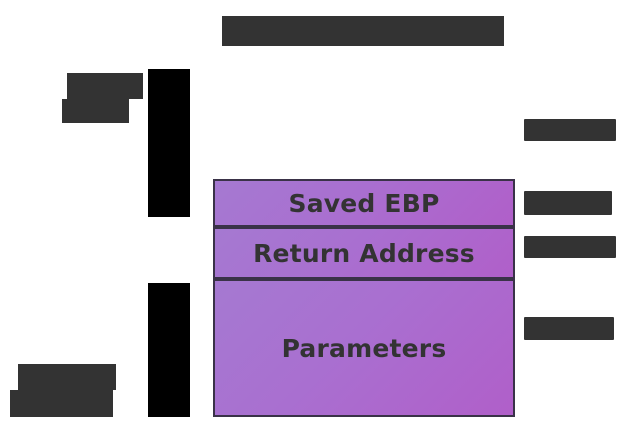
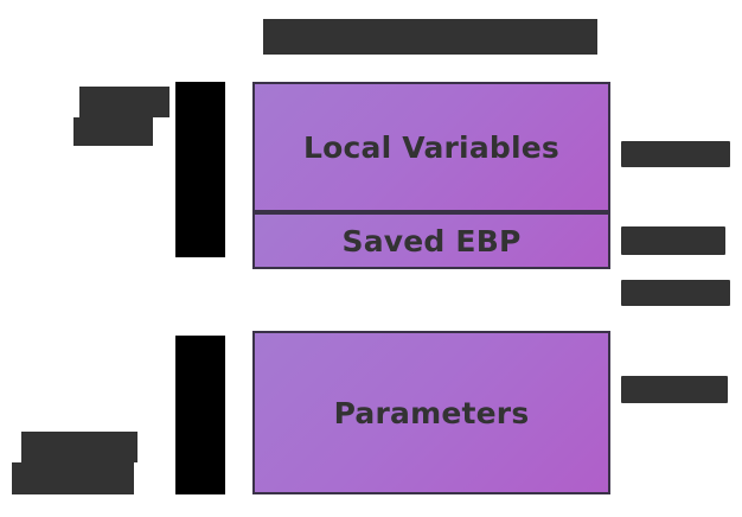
+ Local Variables
  Saved EBP
- Return Address
  Parameters
